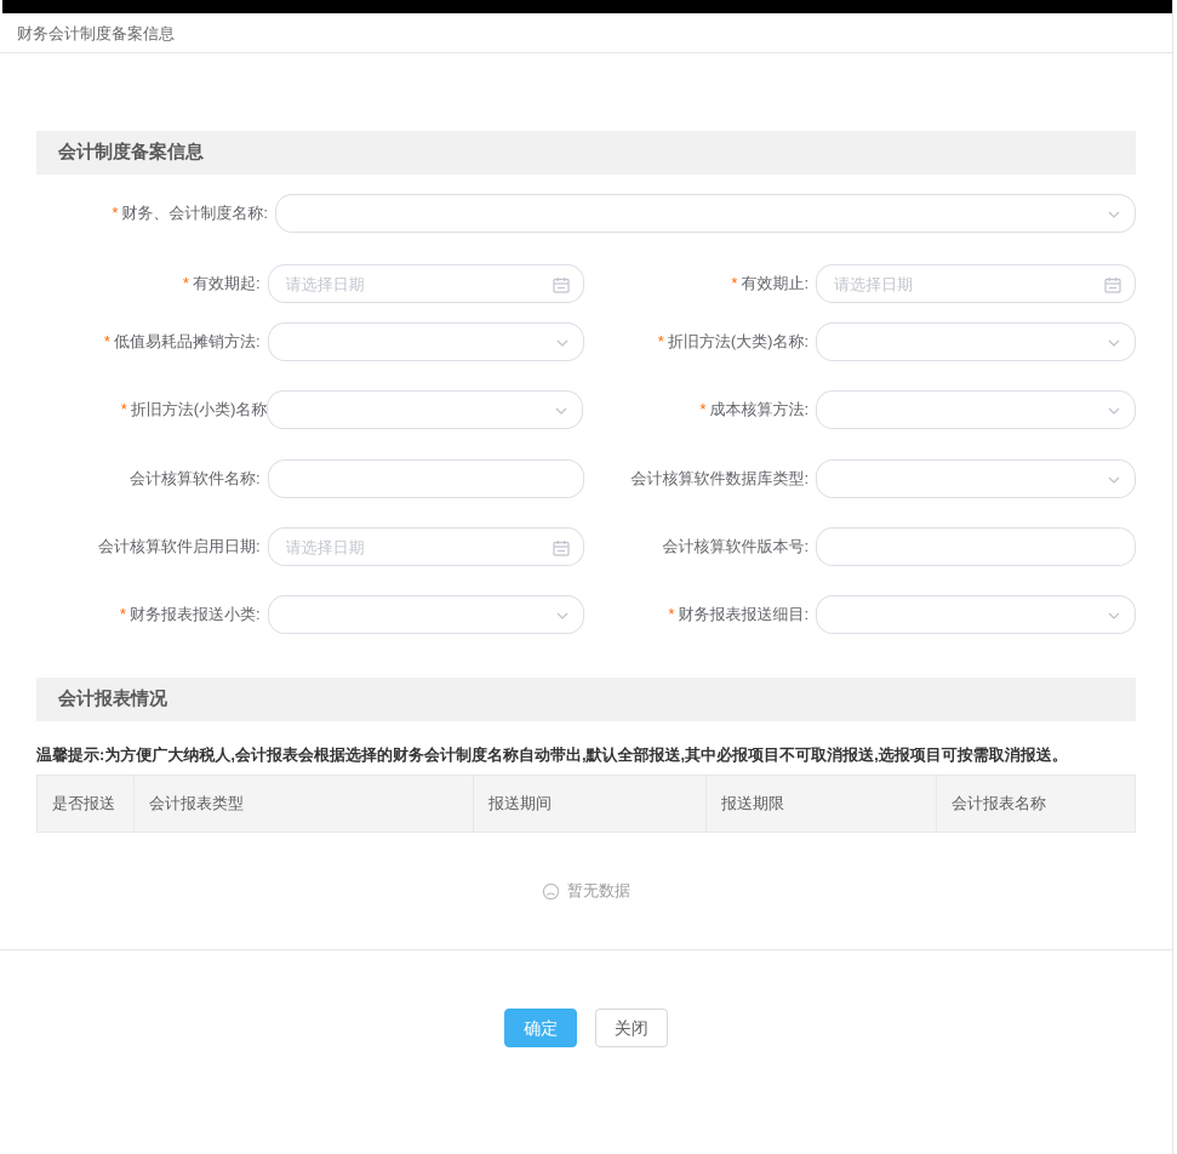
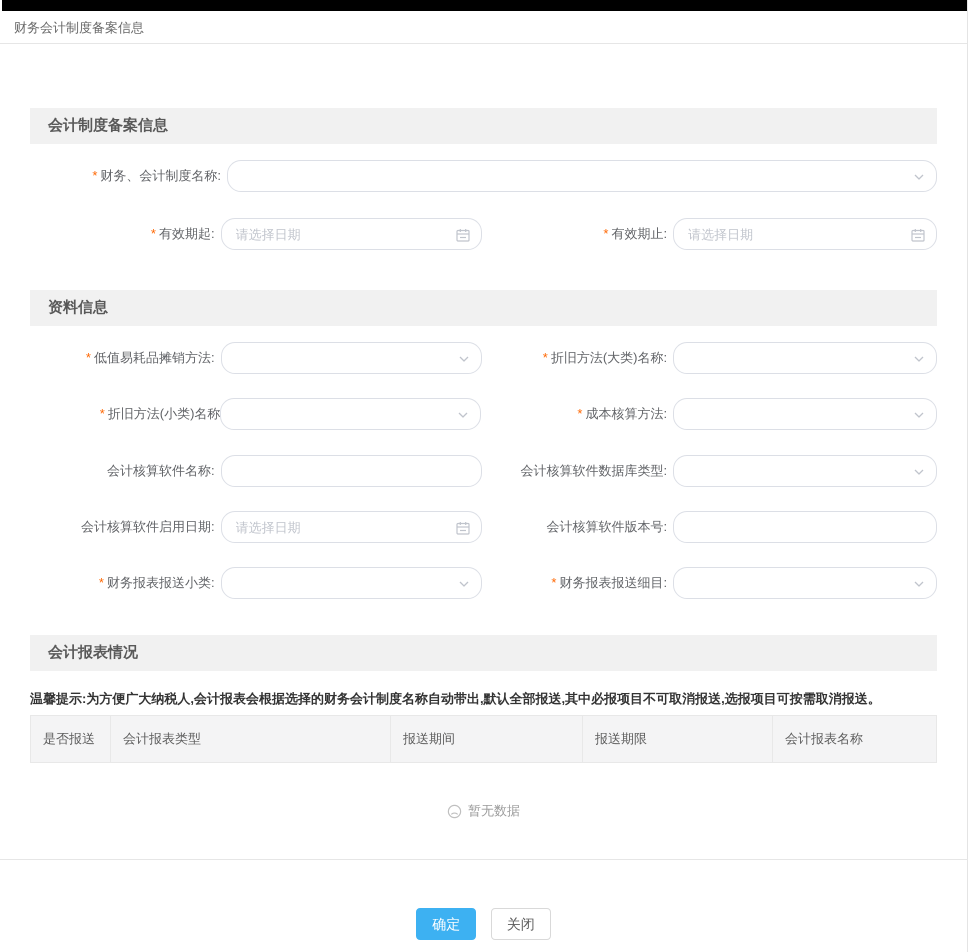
  财务会计制度备案信息
  会计制度备案信息
  * 财务、会计制度名称:
  * 有效期起:
  请选择日期
  * 有效期止:
  请选择日期
+ 资料信息
  * 低值易耗品摊销方法:
  * 折旧方法(大类)名称:
  * 折旧方法(小类)名称
  * 成本核算方法:
  会计核算软件名称:
  会计核算软件数据库类型:
  会计核算软件启用日期:
  请选择日期
  会计核算软件版本号:
  * 财务报表报送小类:
  * 财务报表报送细目:
  会计报表情况
  温馨提示:为方便广大纳税人,会计报表会根据选择的财务会计制度名称自动带出,默认全部报送,其中必报项目不可取消报送,选报项目可按需取消报送。
  是否报送
  会计报表类型
  报送期间
  报送期限
  会计报表名称
  暂无数据
  确定 关闭
